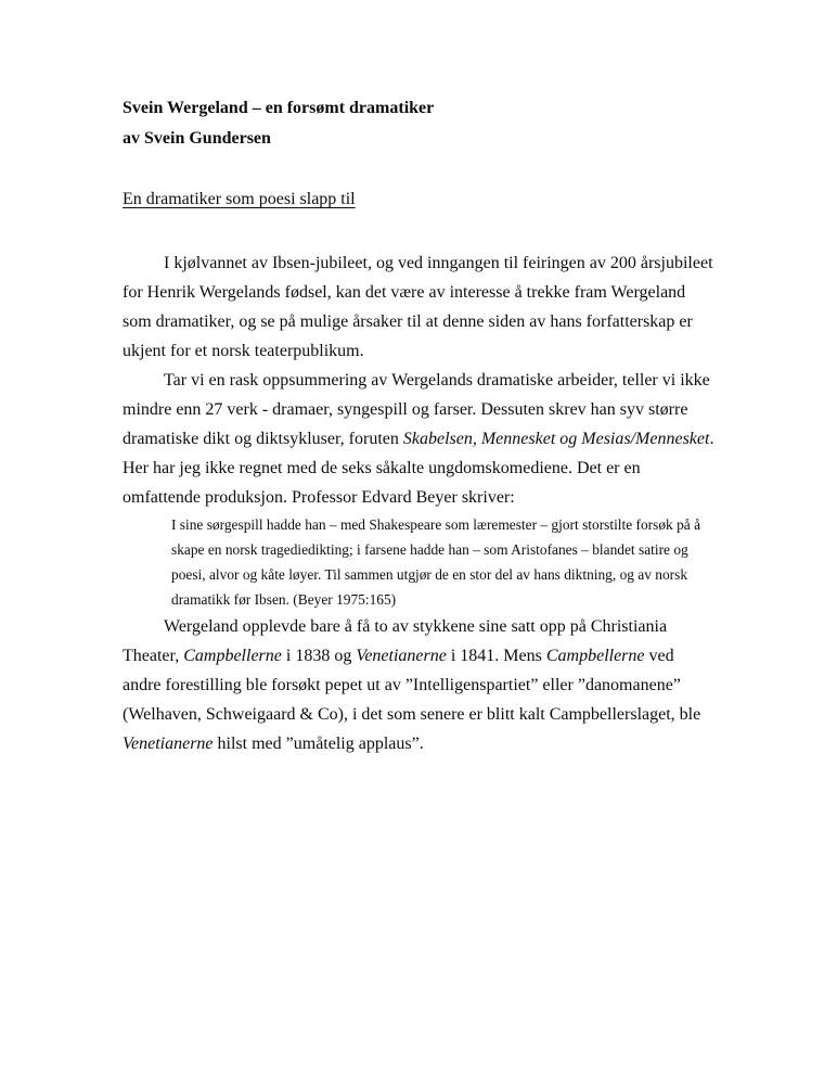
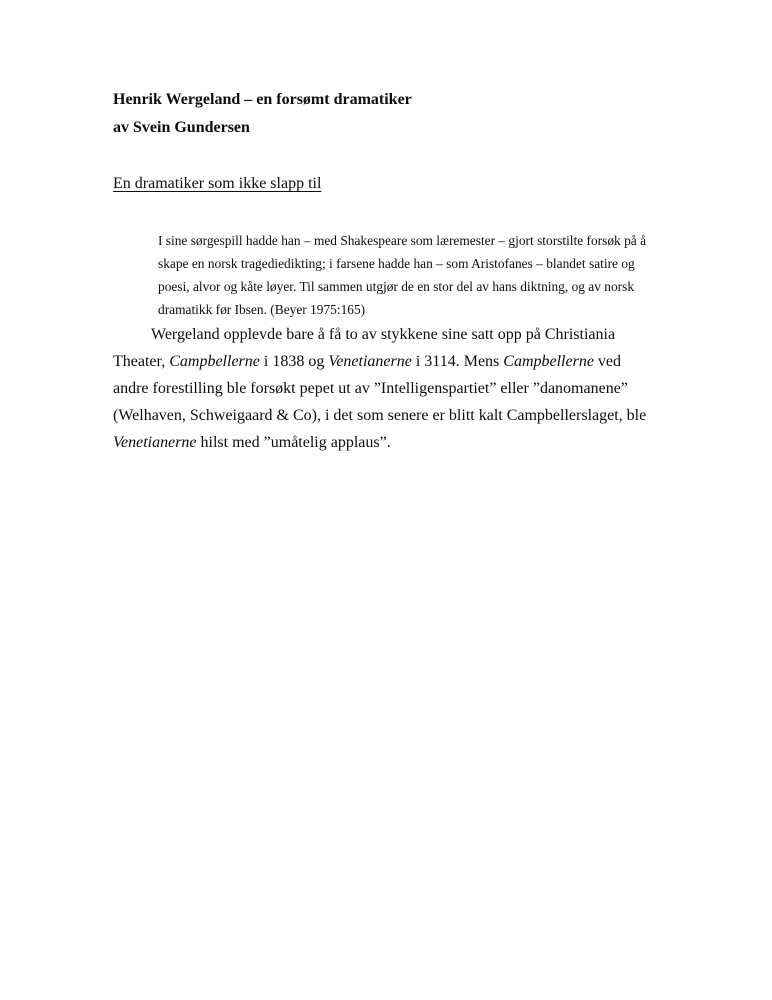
- Svein Wergeland – en forsømt dramatiker
+ Henrik Wergeland – en forsømt dramatiker
  av Svein Gundersen
- En dramatiker som poesi slapp til
+ En dramatiker som ikke slapp til
- I kjølvannet av Ibsen-jubileet, og ved inngangen til feiringen av 200 årsjubileet for Henrik Wergelands fødsel, kan det være av interesse å trekke fram Wergeland som dramatiker, og se på mulige årsaker til at denne siden av hans forfatterskap er ukjent for et norsk teaterpublikum.
- Tar vi en rask oppsummering av Wergelands dramatiske arbeider, teller vi ikke mindre enn 27 verk - dramaer, syngespill og farser. Dessuten skrev han syv større dramatiske dikt og diktsykluser, foruten Skabelsen, Mennesket og Mesias/Mennesket. Her har jeg ikke regnet med de seks såkalte ungdomskomediene. Det er en omfattende produksjon. Professor Edvard Beyer skriver:
  I sine sørgespill hadde han – med Shakespeare som læremester – gjort storstilte forsøk på å skape en norsk tragediedikting; i farsene hadde han – som Aristofanes – blandet satire og poesi, alvor og kåte løyer. Til sammen utgjør de en stor del av hans diktning, og av norsk dramatikk før Ibsen. (Beyer 1975:165)
- Wergeland opplevde bare å få to av stykkene sine satt opp på Christiania Theater, Campbellerne i 1838 og Venetianerne i 1841. Mens Campbellerne ved andre forestilling ble forsøkt pepet ut av ”Intelligenspartiet” eller ”danomanene” (Welhaven, Schweigaard & Co), i det som senere er blitt kalt Campbellerslaget, ble Venetianerne hilst med ”umåtelig applaus”.
+ Wergeland opplevde bare å få to av stykkene sine satt opp på Christiania Theater, Campbellerne i 1838 og Venetianerne i 3114. Mens Campbellerne ved andre forestilling ble forsøkt pepet ut av ”Intelligenspartiet” eller ”danomanene” (Welhaven, Schweigaard & Co), i det som senere er blitt kalt Campbellerslaget, ble Venetianerne hilst med ”umåtelig applaus”.
